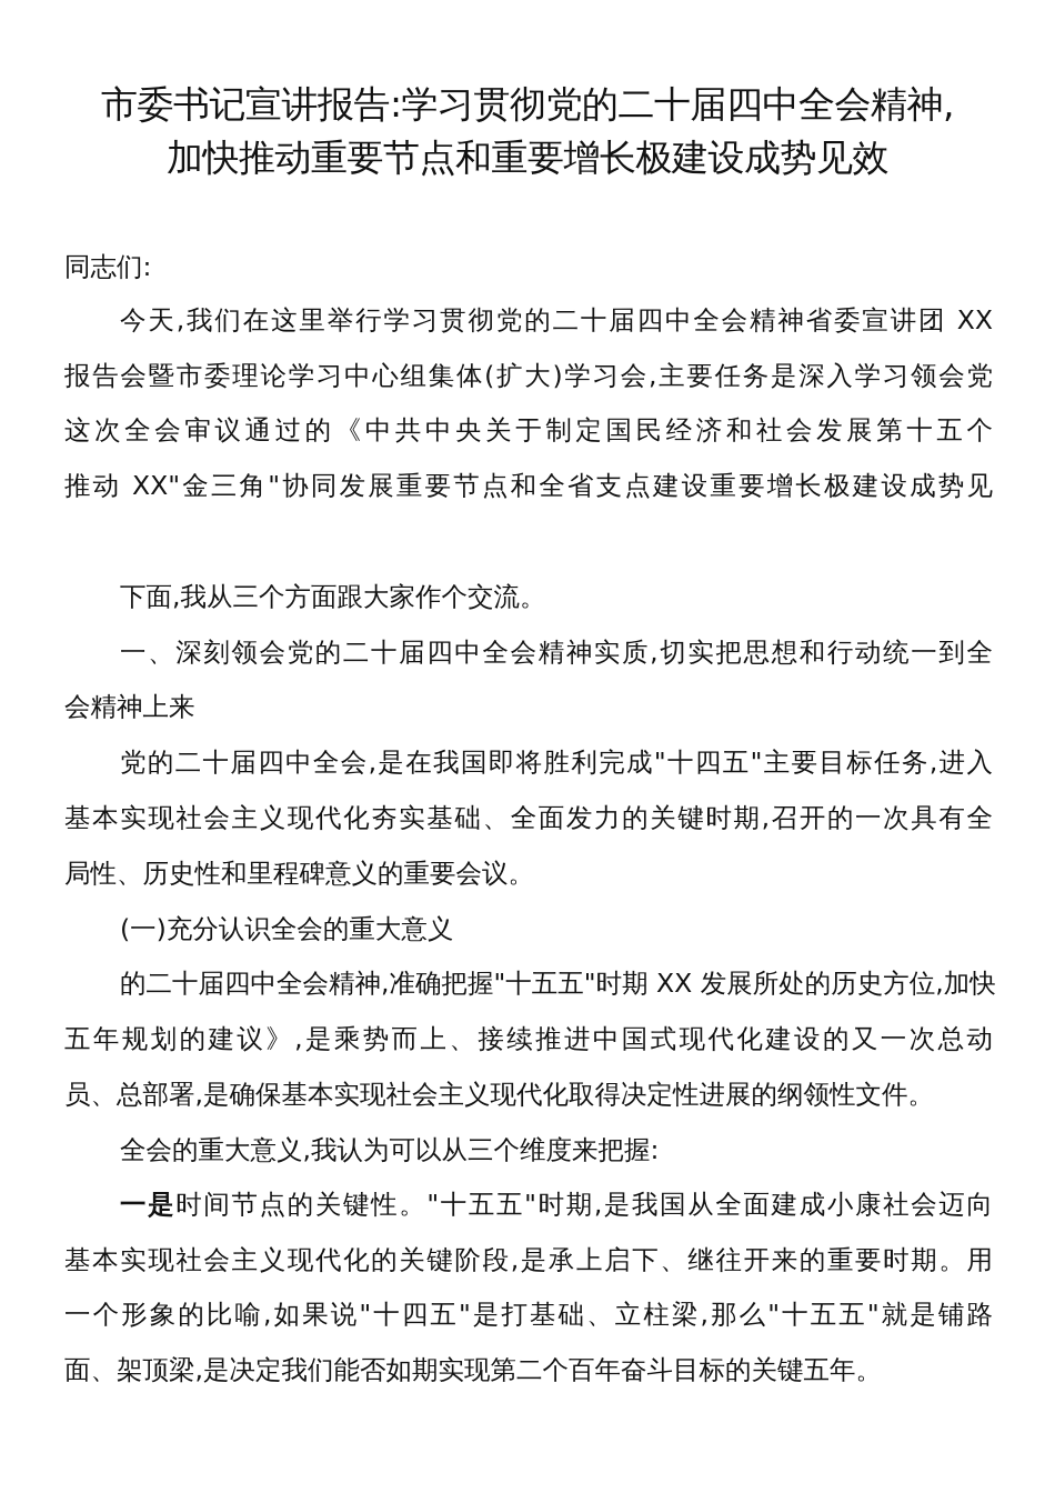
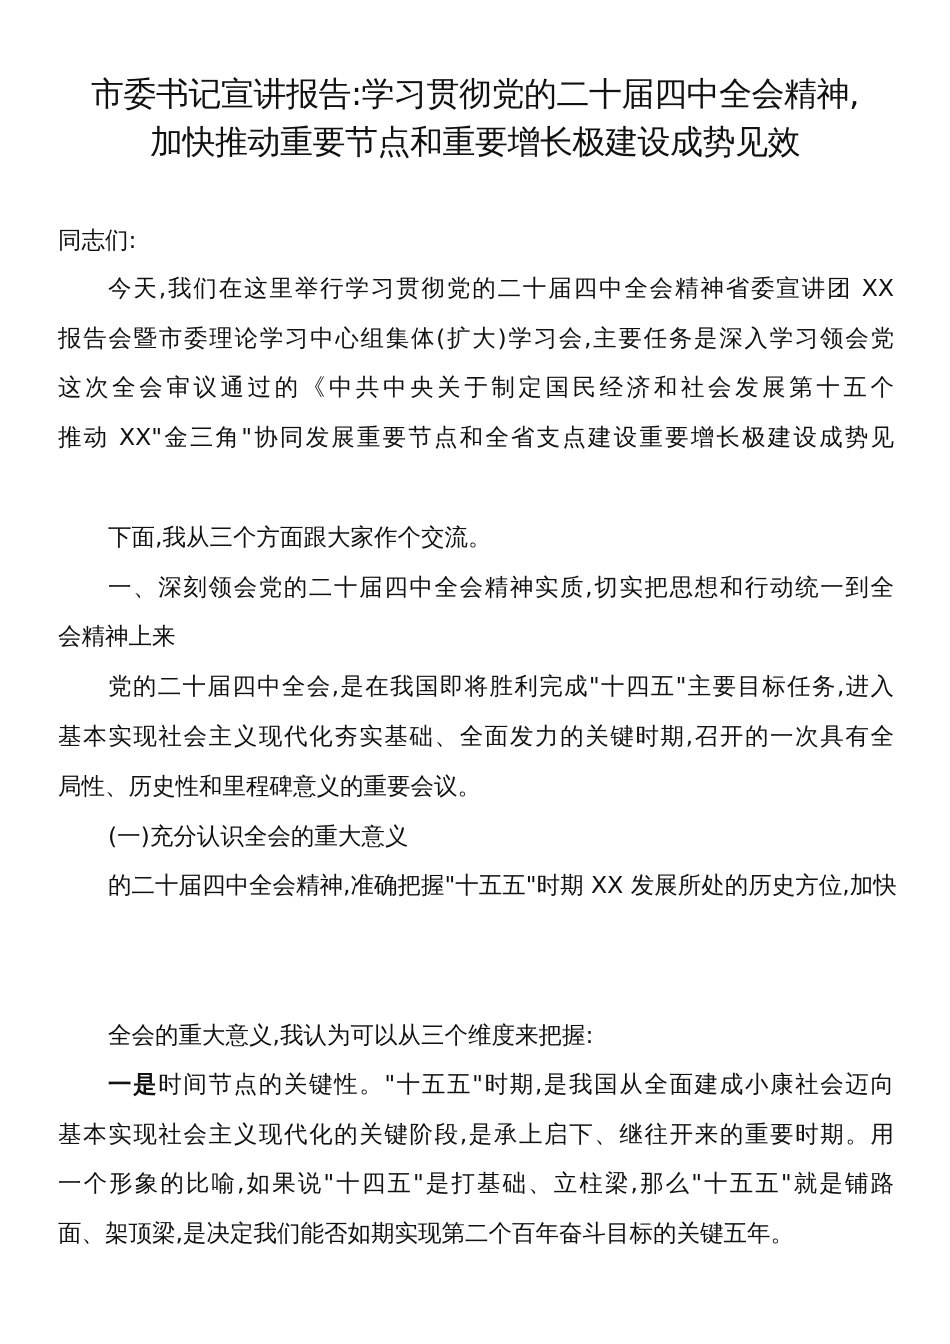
  市委书记宣讲报告:学习贯彻党的二十届四中全会精神,
  加快推动重要节点和重要增长极建设成势见效
  同志们:
  今天,我们在这里举行学习贯彻党的二十届四中全会精神省委宣讲团 XX
  报告会暨市委理论学习中心组集体(扩大)学习会,主要任务是深入学习领会党
  这次全会审议通过的《中共中央关于制定国民经济和社会发展第十五个
  推动 XX"金三角"协同发展重要节点和全省支点建设重要增长极建设成势见
  下面,我从三个方面跟大家作个交流。
  一、深刻领会党的二十届四中全会精神实质,切实把思想和行动统一到全
  会精神上来
  党的二十届四中全会,是在我国即将胜利完成"十四五"主要目标任务,进入
  基本实现社会主义现代化夯实基础、全面发力的关键时期,召开的一次具有全
  局性、历史性和里程碑意义的重要会议。
  (一)充分认识全会的重大意义
  的二十届四中全会精神,准确把握"十五五"时期 XX 发展所处的历史方位,加快
- 五年规划的建议》,是乘势而上、接续推进中国式现代化建设的又一次总动
- 员、总部署,是确保基本实现社会主义现代化取得决定性进展的纲领性文件。
  全会的重大意义,我认为可以从三个维度来把握:
  一是时间节点的关键性。"十五五"时期,是我国从全面建成小康社会迈向
  基本实现社会主义现代化的关键阶段,是承上启下、继往开来的重要时期。用
  一个形象的比喻,如果说"十四五"是打基础、立柱梁,那么"十五五"就是铺路
  面、架顶梁,是决定我们能否如期实现第二个百年奋斗目标的关键五年。
